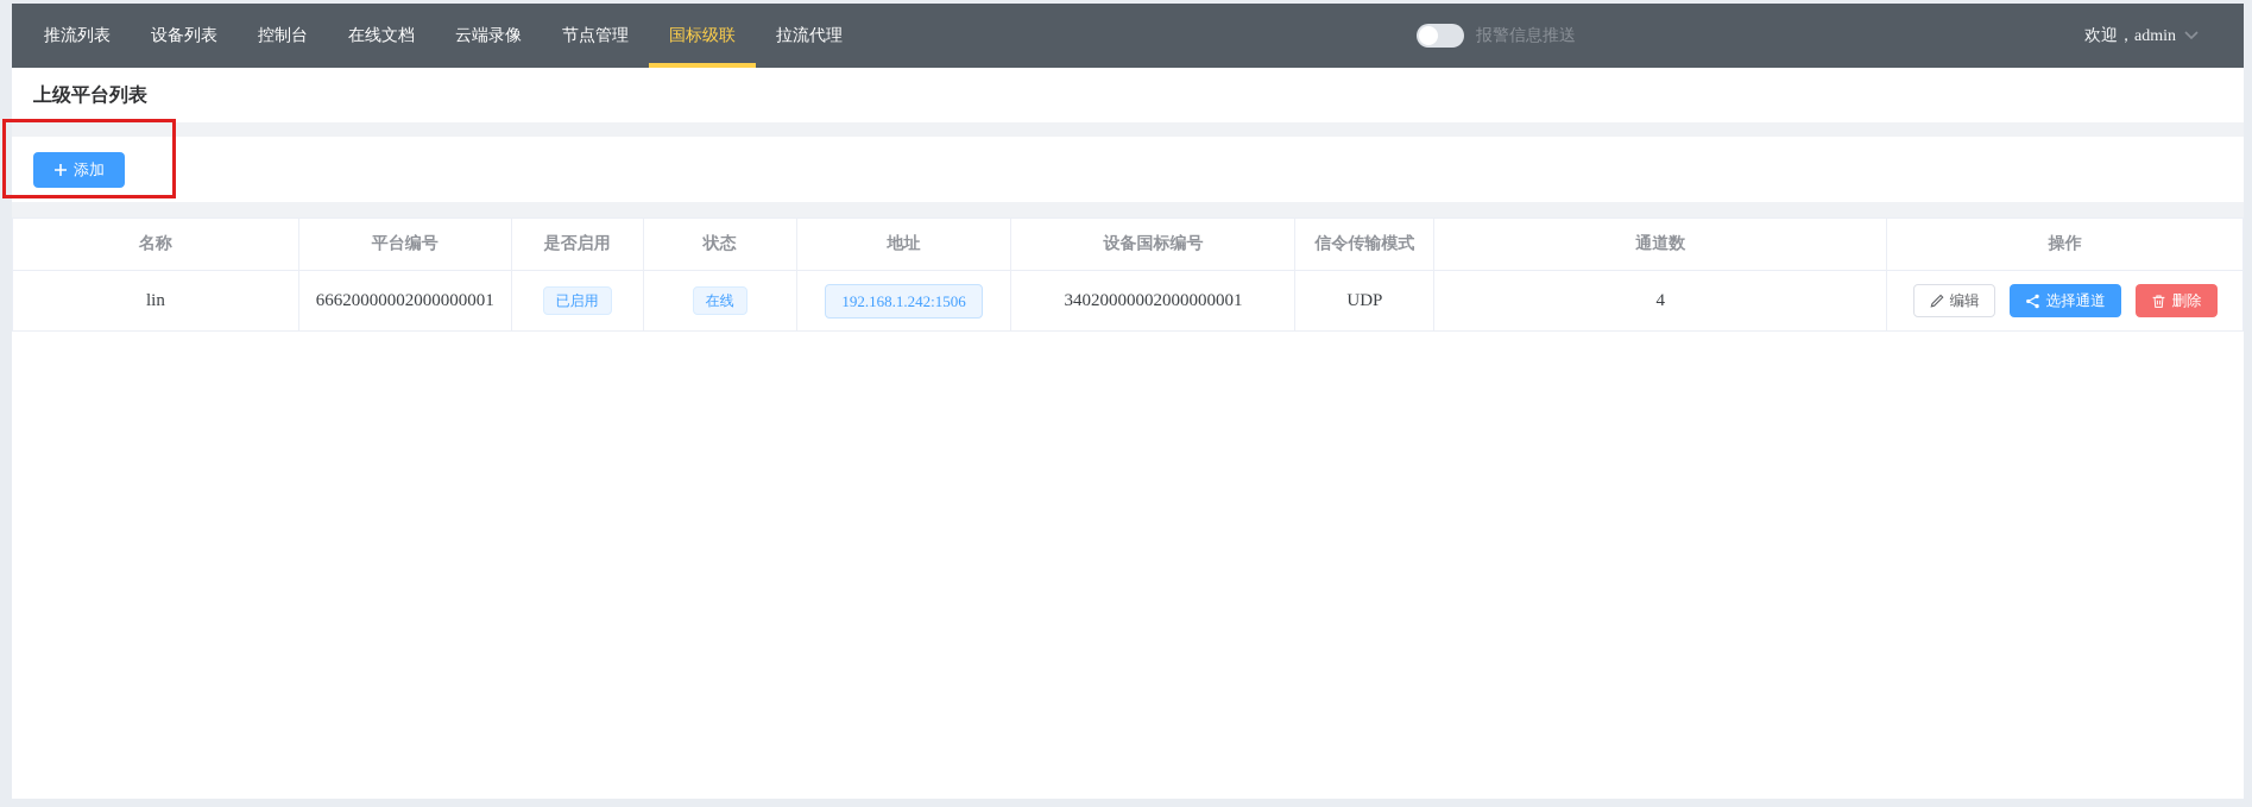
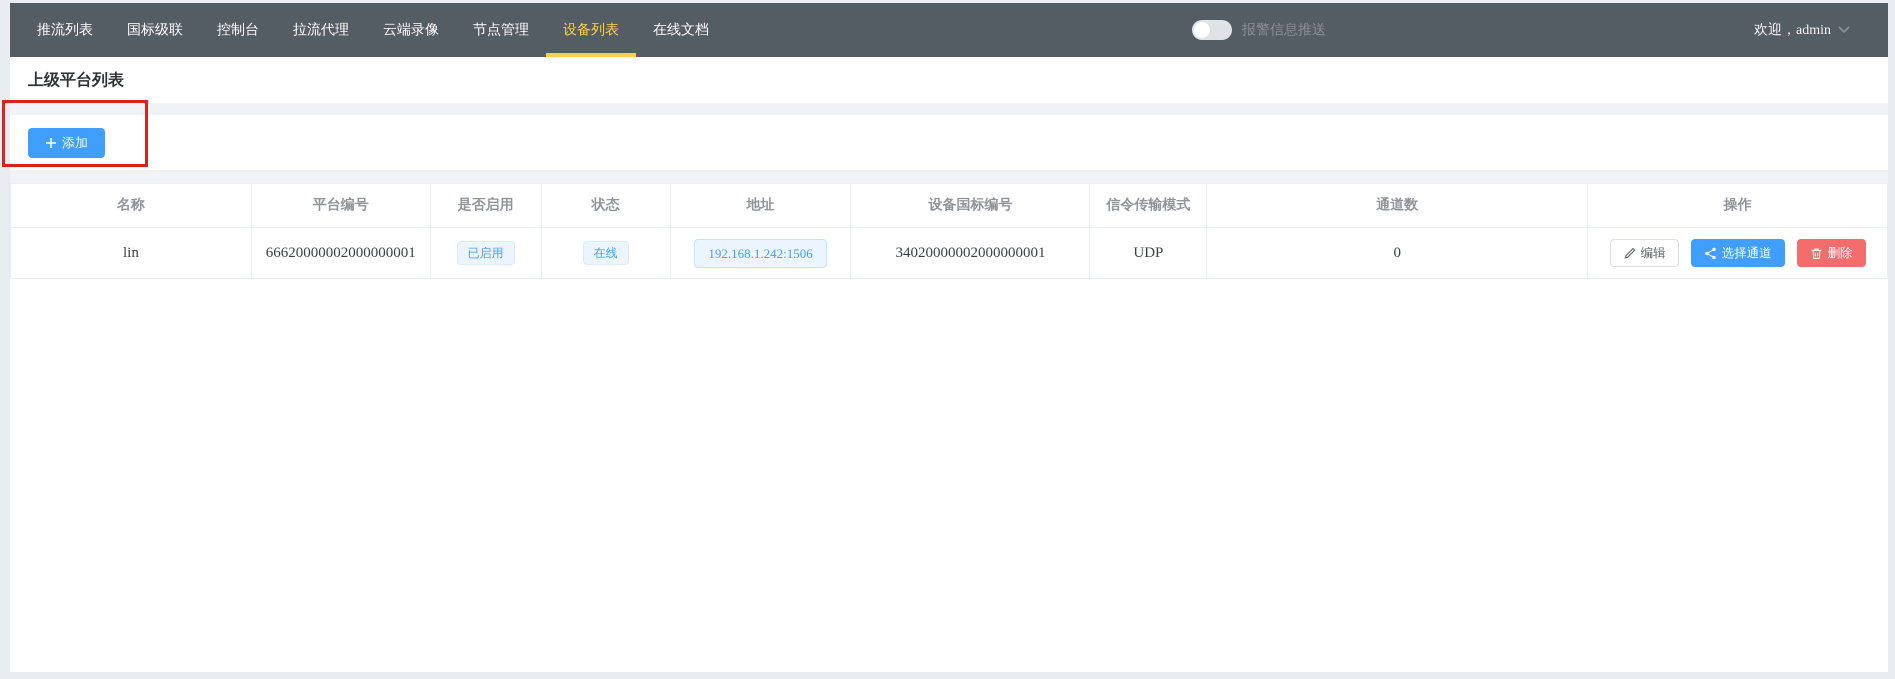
  推流列表
- 设备列表
+ 国标级联
  控制台
- 在线文档
+ 拉流代理
  云端录像
  节点管理
- 国标级联
+ 设备列表
- 拉流代理
+ 在线文档
  报警信息推送
  欢迎，admin
  上级平台列表
  添加
  名称	平台编号	是否启用	状态	地址	设备国标编号	信令传输模式	通道数	操作
- lin	66620000002000000001	已启用	在线	192.168.1.242:1506	34020000002000000001	UDP	4	编辑 选择通道 删除
+ lin	66620000002000000001	已启用	在线	192.168.1.242:1506	34020000002000000001	UDP	0	编辑 选择通道 删除
